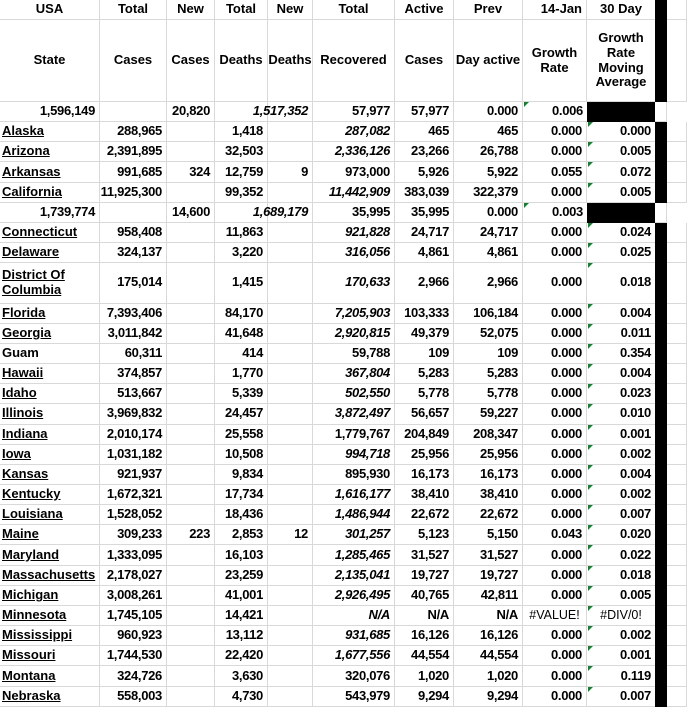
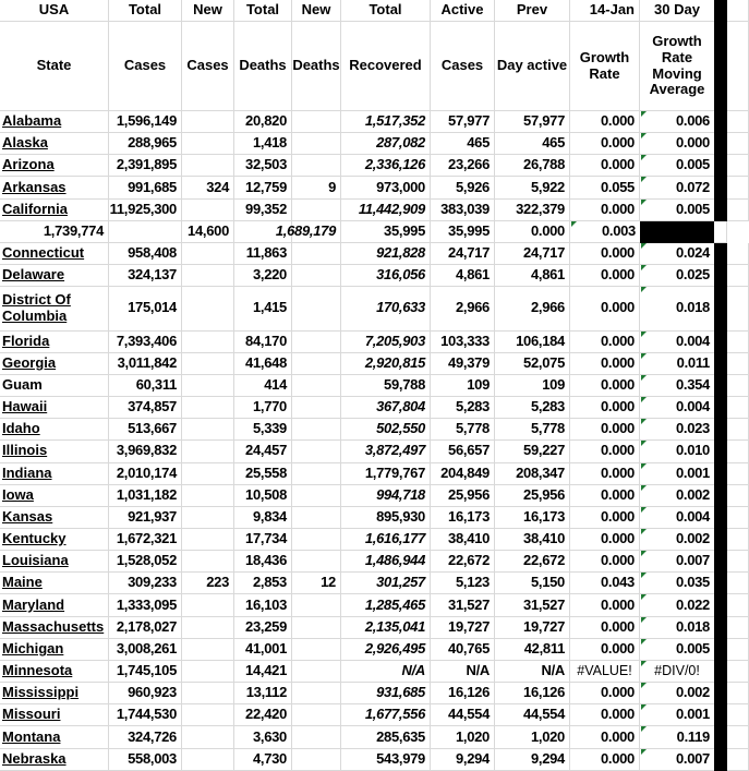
  USA
  Total
  New
  Total
  New
  Total
  Active
  Prev
  14-Jan
  30 Day
  State
  Cases
  Cases
  Deaths
  Deaths
  Recovered
  Cases
  Day active
  Growth Rate
  Growth Rate Moving Average
+ Alabama
  1,596,149
  20,820
  1,517,352
  57,977
  57,977
  0.000
  0.006
  Alaska
  288,965
  1,418
  287,082
  465
  465
  0.000
  0.000
  Arizona
  2,391,895
  32,503
  2,336,126
  23,266
  26,788
  0.000
  0.005
  Arkansas
  991,685
  324
  12,759
  9
  973,000
  5,926
  5,922
  0.055
  0.072
  California
  11,925,300
  99,352
  11,442,909
  383,039
  322,379
  0.000
  0.005
  1,739,774
  14,600
  1,689,179
  35,995
  35,995
  0.000
  0.003
  Connecticut
  958,408
  11,863
  921,828
  24,717
  24,717
  0.000
  0.024
  Delaware
  324,137
  3,220
  316,056
  4,861
  4,861
  0.000
  0.025
  District Of Columbia
  175,014
  1,415
  170,633
  2,966
  2,966
  0.000
  0.018
  Florida
  7,393,406
  84,170
  7,205,903
  103,333
  106,184
  0.000
  0.004
  Georgia
  3,011,842
  41,648
  2,920,815
  49,379
  52,075
  0.000
  0.011
  Guam
  60,311
  414
  59,788
  109
  109
  0.000
  0.354
  Hawaii
  374,857
  1,770
  367,804
  5,283
  5,283
  0.000
  0.004
  Idaho
  513,667
  5,339
  502,550
  5,778
  5,778
  0.000
  0.023
  Illinois
  3,969,832
  24,457
  3,872,497
  56,657
  59,227
  0.000
  0.010
  Indiana
  2,010,174
  25,558
  1,779,767
  204,849
  208,347
  0.000
  0.001
  Iowa
  1,031,182
  10,508
  994,718
  25,956
  25,956
  0.000
  0.002
  Kansas
  921,937
  9,834
  895,930
  16,173
  16,173
  0.000
  0.004
  Kentucky
  1,672,321
  17,734
  1,616,177
  38,410
  38,410
  0.000
  0.002
  Louisiana
  1,528,052
  18,436
  1,486,944
  22,672
  22,672
  0.000
  0.007
  Maine
  309,233
  223
  2,853
  12
  301,257
  5,123
  5,150
  0.043
- 0.020
+ 0.035
  Maryland
  1,333,095
  16,103
  1,285,465
  31,527
  31,527
  0.000
  0.022
  Massachusetts
  2,178,027
  23,259
  2,135,041
  19,727
  19,727
  0.000
  0.018
  Michigan
  3,008,261
  41,001
  2,926,495
  40,765
  42,811
  0.000
  0.005
  Minnesota
  1,745,105
  14,421
  N/A
  N/A
  N/A
  #VALUE!
  #DIV/0!
  Mississippi
  960,923
  13,112
  931,685
  16,126
  16,126
  0.000
  0.002
  Missouri
  1,744,530
  22,420
  1,677,556
  44,554
  44,554
  0.000
  0.001
  Montana
  324,726
  3,630
- 320,076
+ 285,635
  1,020
  1,020
  0.000
  0.119
  Nebraska
  558,003
  4,730
  543,979
  9,294
  9,294
  0.000
  0.007
